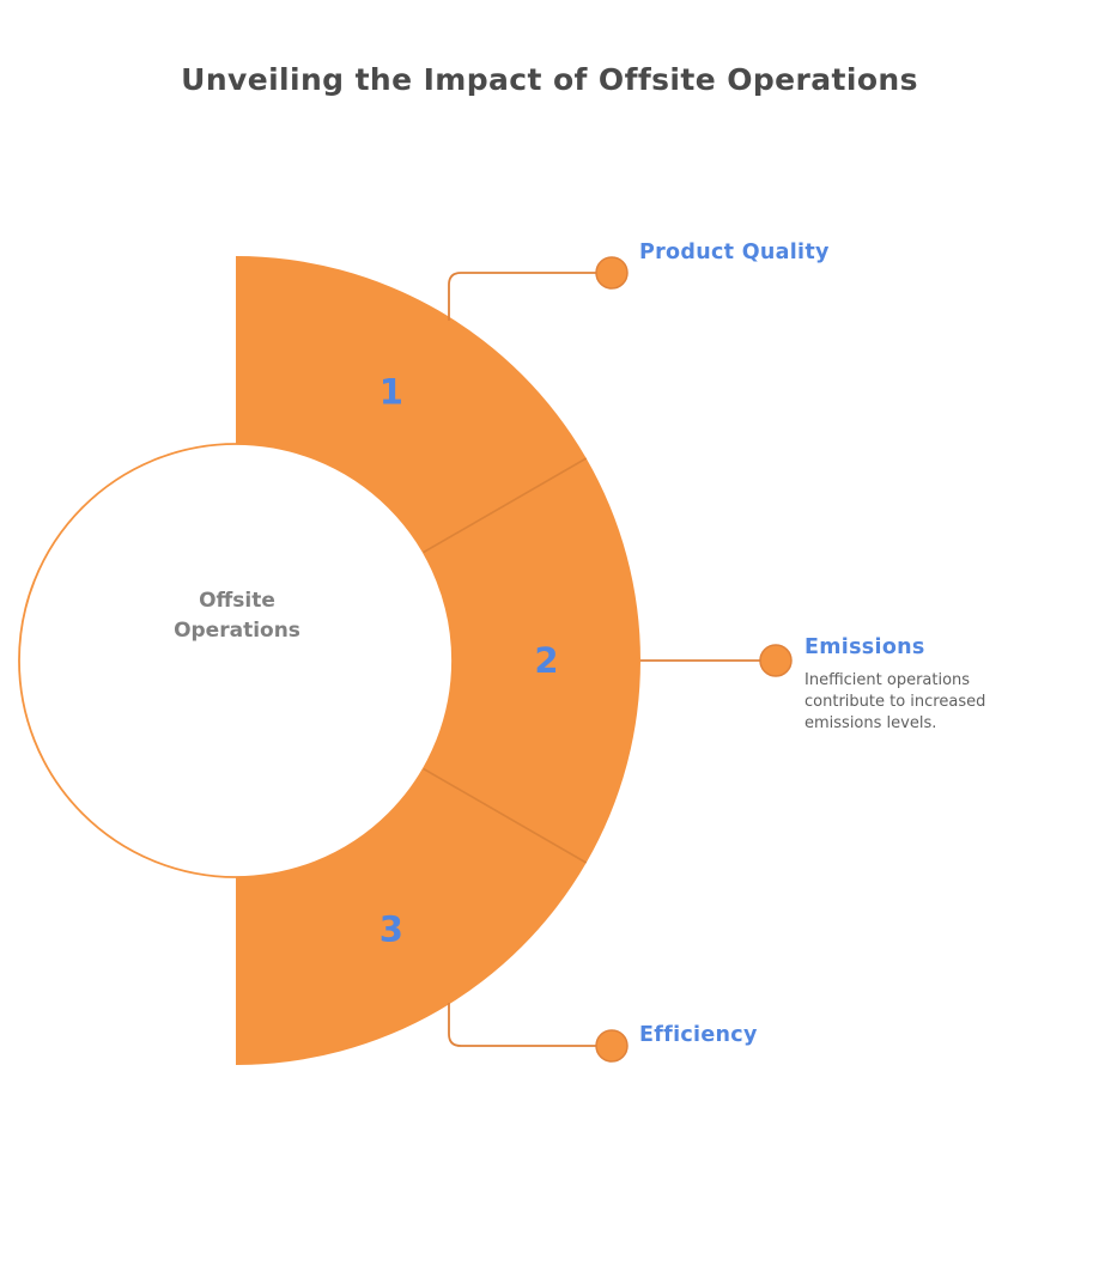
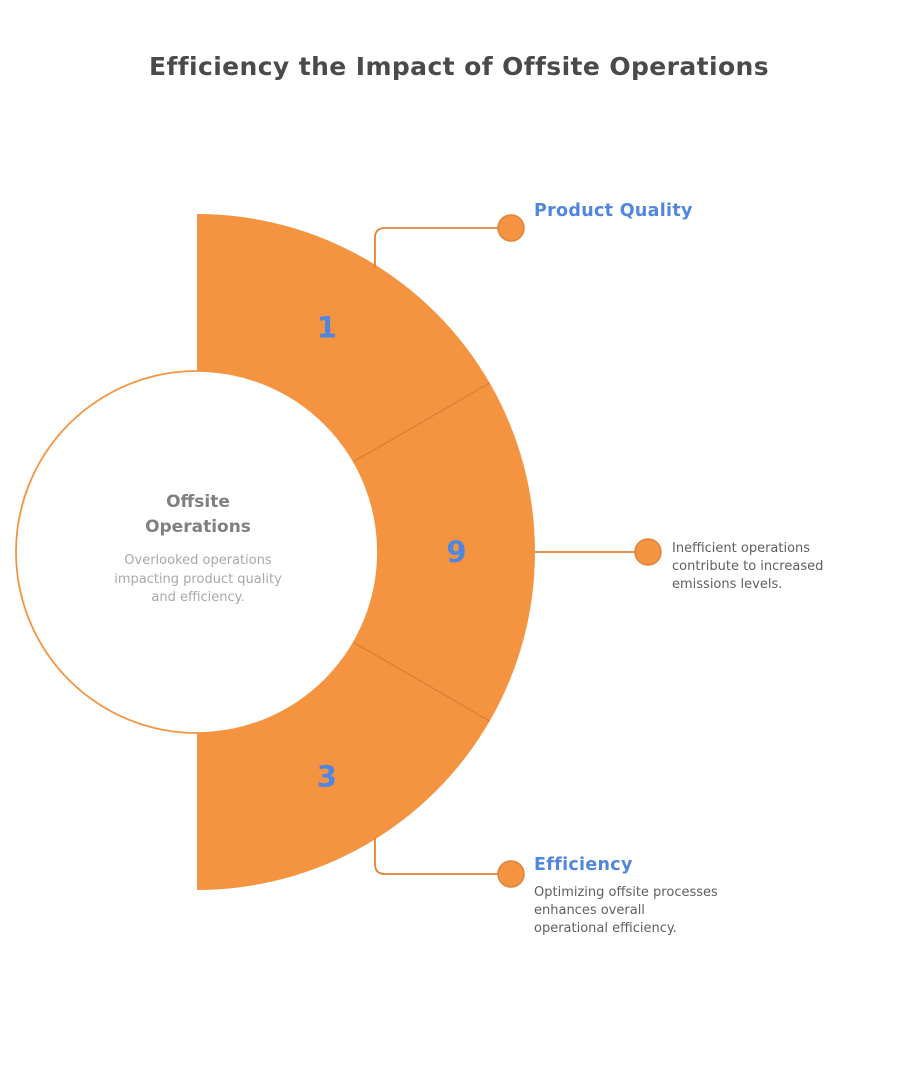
- Unveiling the Impact of Offsite Operations
+ Efficiency the Impact of Offsite Operations
  1
- 2
+ 9
  3
  Offsite
  Operations
+ Overlooked operations
+ impacting product quality
+ and efficiency.
  Product Quality
- Emissions
  Inefficient operations
  contribute to increased
  emissions levels.
  Efficiency
+ Optimizing offsite processes
+ enhances overall
+ operational efficiency.
